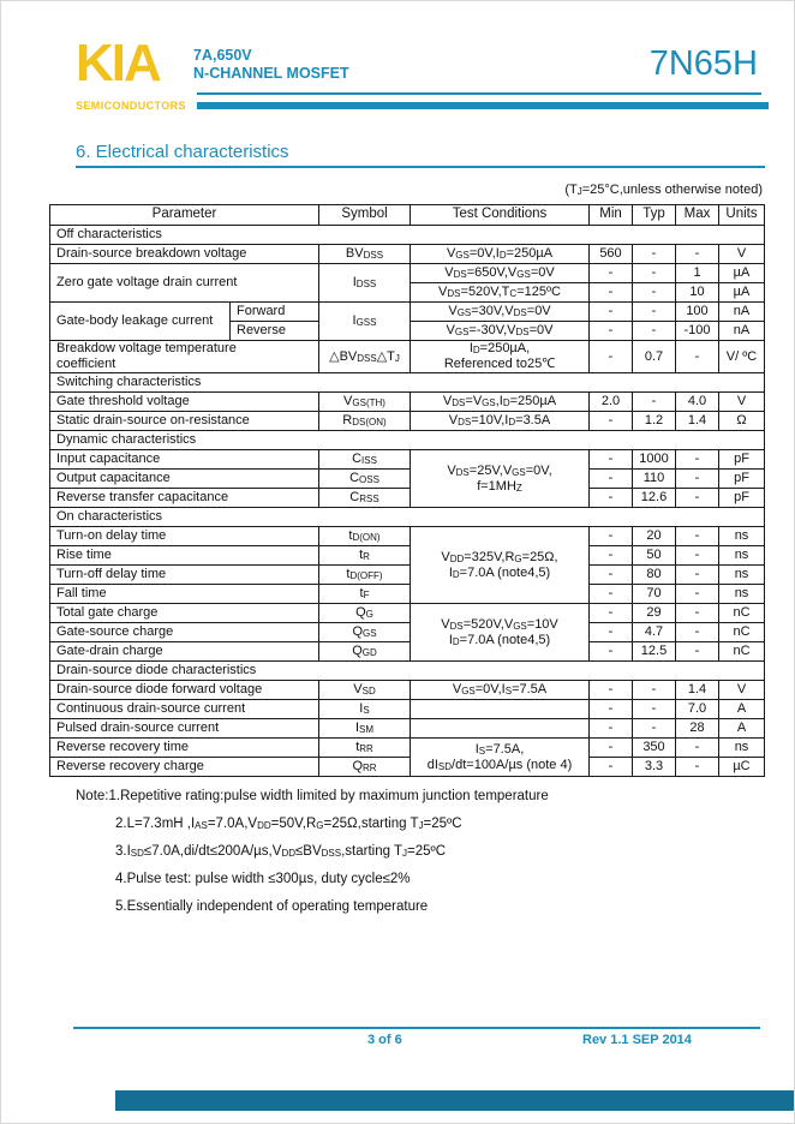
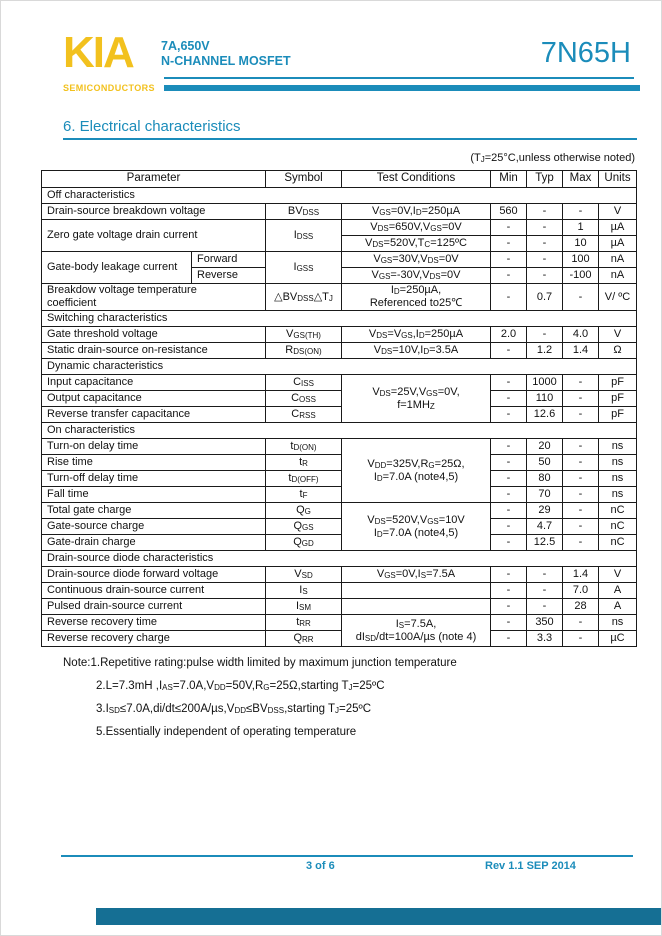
  KIA
  SEMICONDUCTORS
  7A,650V
  N-CHANNEL MOSFET
  7N65H
  6. Electrical characteristics
  (TJ=25°C,unless otherwise noted)
  Parameter	Symbol	Test Conditions	Min	Typ	Max	Units
  Off characteristics
  Drain-source breakdown voltage	BVDSS	VGS=0V,ID=250µA	560	-	-	V
  Zero gate voltage drain current	IDSS	VDS=650V,VGS=0V	-	-	1	µA
  VDS=520V,TC=125ºC	-	-	10	µA
  Gate-body leakage current	Forward	IGSS	VGS=30V,VDS=0V	-	-	100	nA
  Reverse	VGS=-30V,VDS=0V	-	-	-100	nA
  Breakdow voltage temperature coefficient	△BVDSS△TJ	ID=250µA, Referenced to25℃	-	0.7	-	V/ ºC
  Switching characteristics
  Gate threshold voltage	VGS(TH)	VDS=VGS,ID=250µA	2.0	-	4.0	V
  Static drain-source on-resistance	RDS(ON)	VDS=10V,ID=3.5A	-	1.2	1.4	Ω
  Dynamic characteristics
  Input capacitance	CISS	VDS=25V,VGS=0V, f=1MHZ	-	1000	-	pF
  Output capacitance	COSS	-	110	-	pF
  Reverse transfer capacitance	CRSS	-	12.6	-	pF
  On characteristics
  Turn-on delay time	tD(ON)	VDD=325V,RG=25Ω, ID=7.0A (note4,5)	-	20	-	ns
  Rise time	tR	-	50	-	ns
  Turn-off delay time	tD(OFF)	-	80	-	ns
  Fall time	tF	-	70	-	ns
  Total gate charge	QG	VDS=520V,VGS=10V ID=7.0A (note4,5)	-	29	-	nC
  Gate-source charge	QGS	-	4.7	-	nC
  Gate-drain charge	QGD	-	12.5	-	nC
  Drain-source diode characteristics
  Drain-source diode forward voltage	VSD	VGS=0V,IS=7.5A	-	-	1.4	V
  Continuous drain-source current	IS		-	-	7.0	A
  Pulsed drain-source current	ISM		-	-	28	A
  Reverse recovery time	tRR	IS=7.5A, dISD/dt=100A/µs (note 4)	-	350	-	ns
  Reverse recovery charge	QRR	-	3.3	-	µC
  Note:1.Repetitive rating:pulse width limited by maximum junction temperature
  2.L=7.3mH ,IAS=7.0A,VDD=50V,RG=25Ω,starting TJ=25ºC
  3.ISD≤7.0A,di/dt≤200A/µs,VDD≤BVDSS,starting TJ=25ºC
- 4.Pulse test: pulse width ≤300µs, duty cycle≤2%
  5.Essentially independent of operating temperature
  3 of 6
  Rev 1.1 SEP 2014
